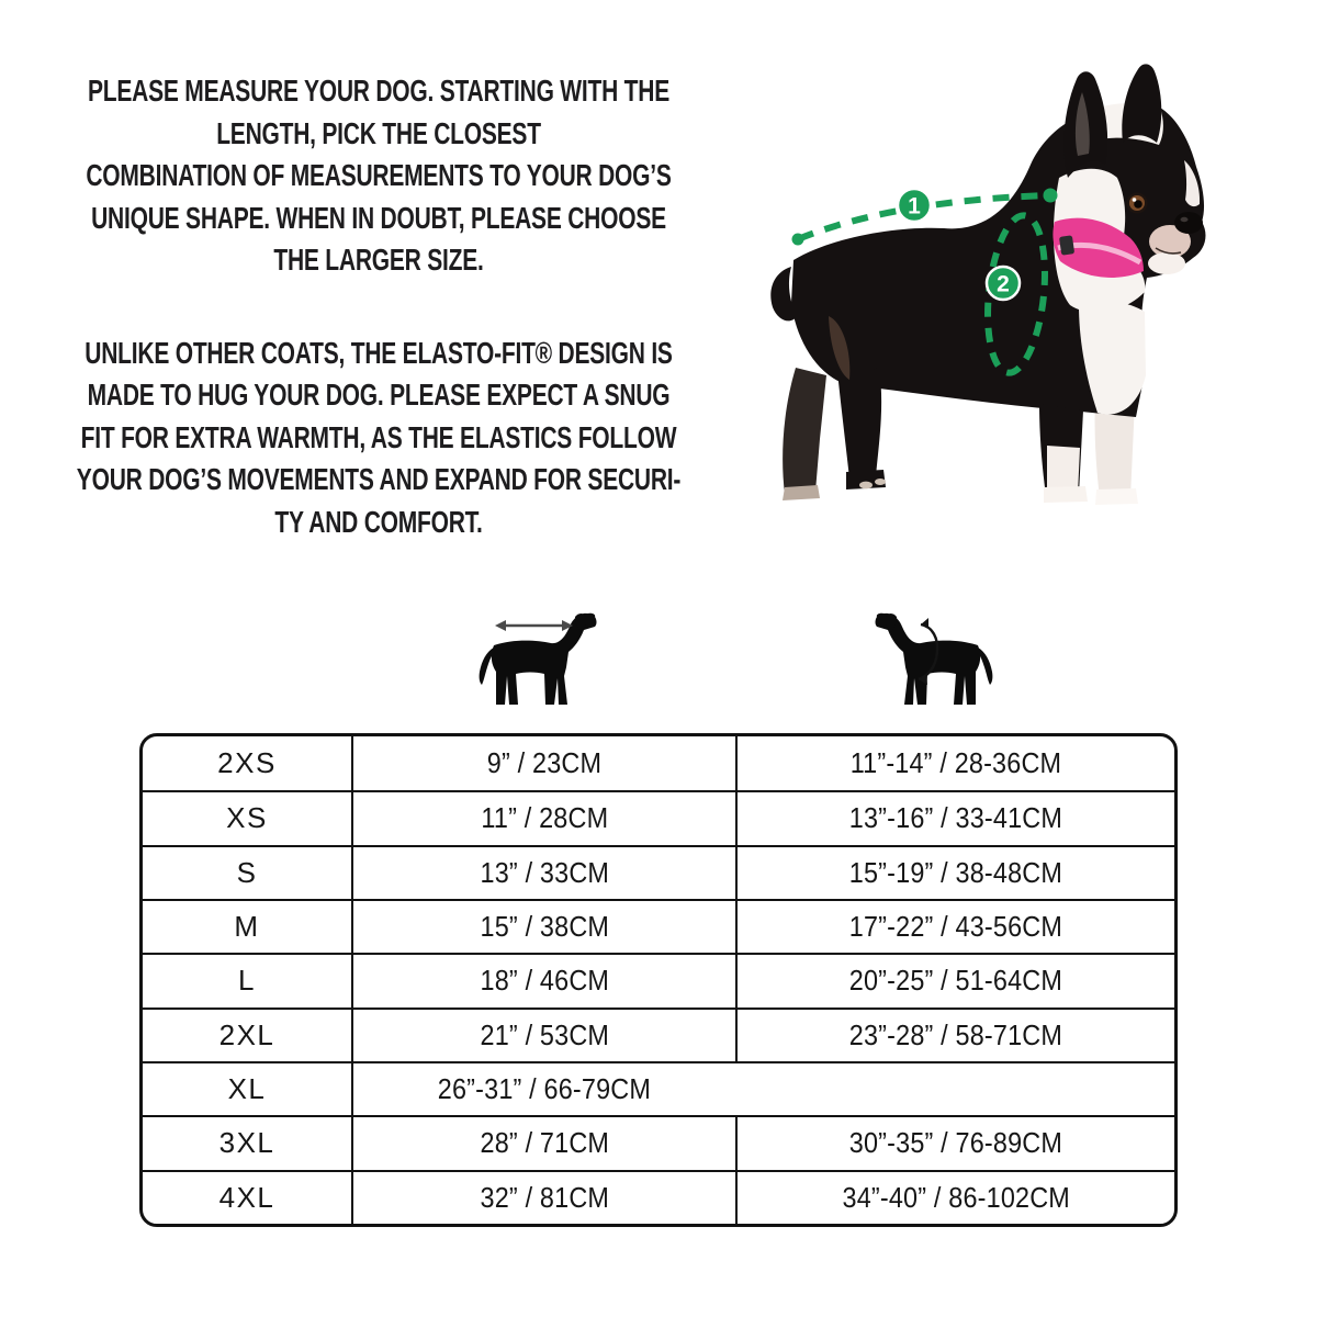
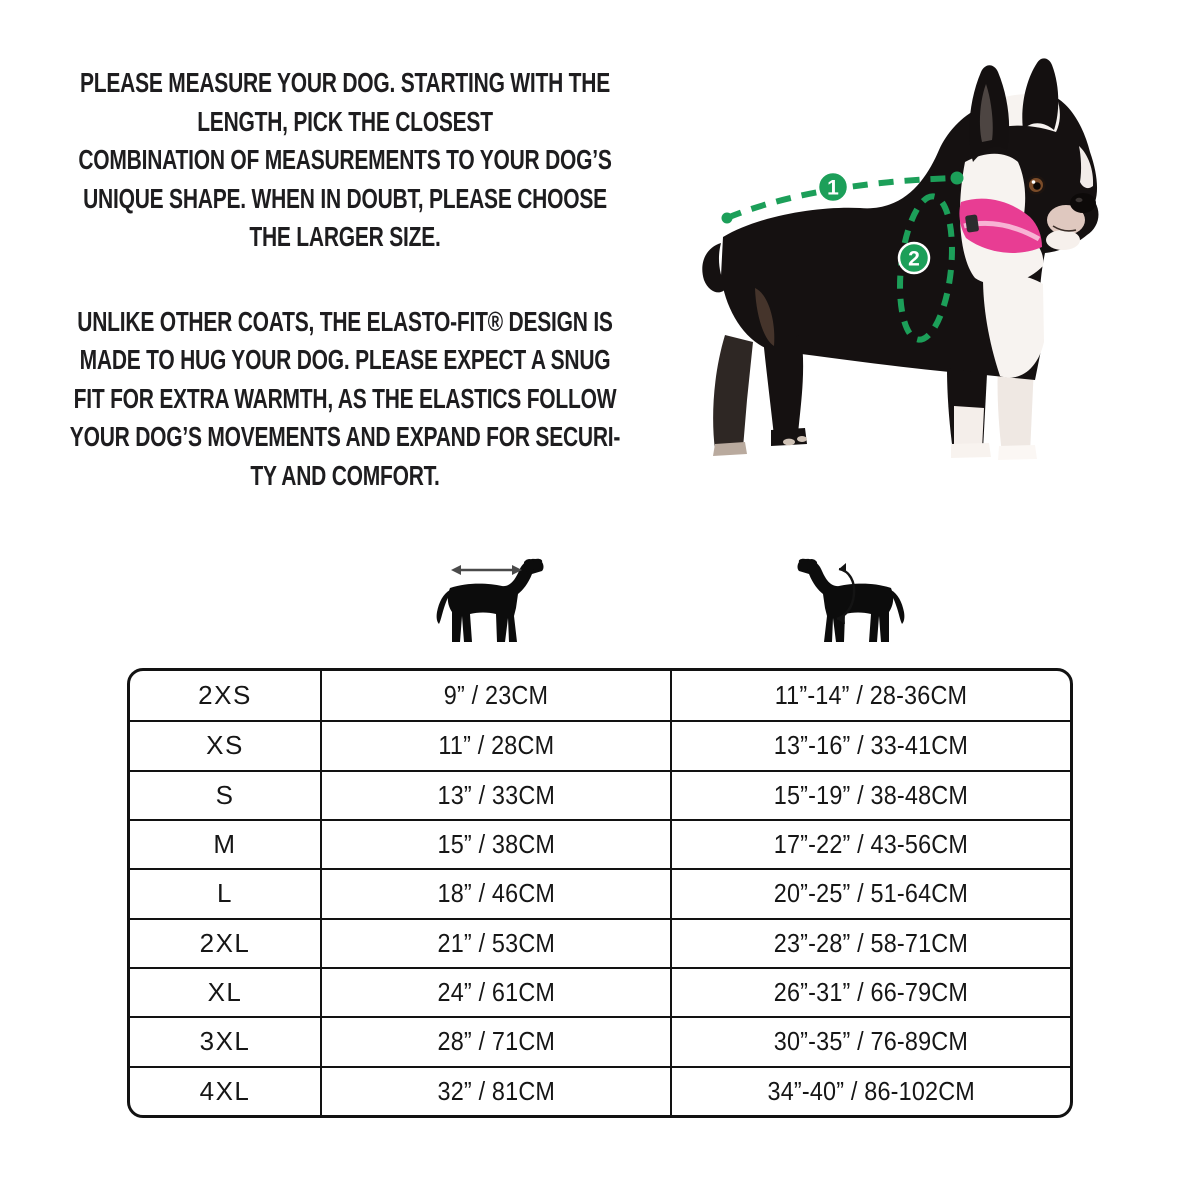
  PLEASE MEASURE YOUR DOG. STARTING WITH THE
  LENGTH, PICK THE CLOSEST
  COMBINATION OF MEASUREMENTS TO YOUR DOG’S
  UNIQUE SHAPE. WHEN IN DOUBT, PLEASE CHOOSE
  THE LARGER SIZE.
  UNLIKE OTHER COATS, THE ELASTO-FIT® DESIGN IS
  MADE TO HUG YOUR DOG. PLEASE EXPECT A SNUG
  FIT FOR EXTRA WARMTH, AS THE ELASTICS FOLLOW
  YOUR DOG’S MOVEMENTS AND EXPAND FOR SECURI-
  TY AND COMFORT.
  1
  2
  2XS
  9” / 23CM
  11”-14” / 28-36CM
  XS
  11” / 28CM
  13”-16” / 33-41CM
  S
  13” / 33CM
  15”-19” / 38-48CM
  M
  15” / 38CM
  17”-22” / 43-56CM
  L
  18” / 46CM
  20”-25” / 51-64CM
  2XL
  21” / 53CM
  23”-28” / 58-71CM
  XL
+ 24” / 61CM
  26”-31” / 66-79CM
  3XL
  28” / 71CM
  30”-35” / 76-89CM
  4XL
  32” / 81CM
  34”-40” / 86-102CM
